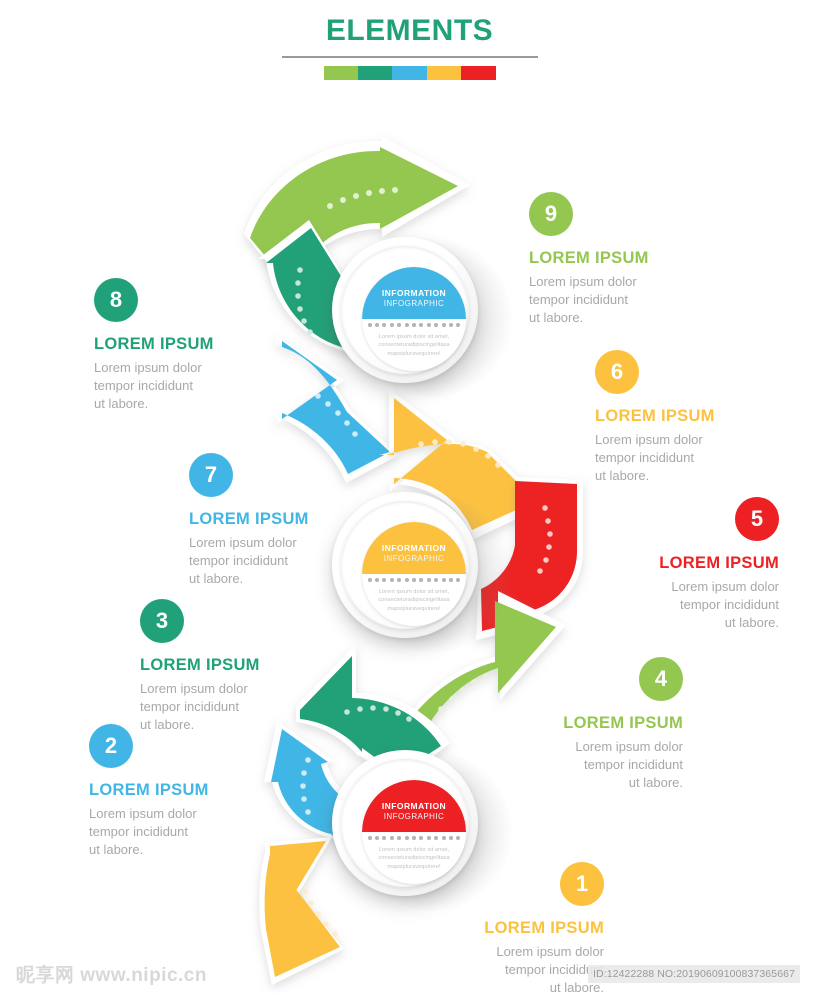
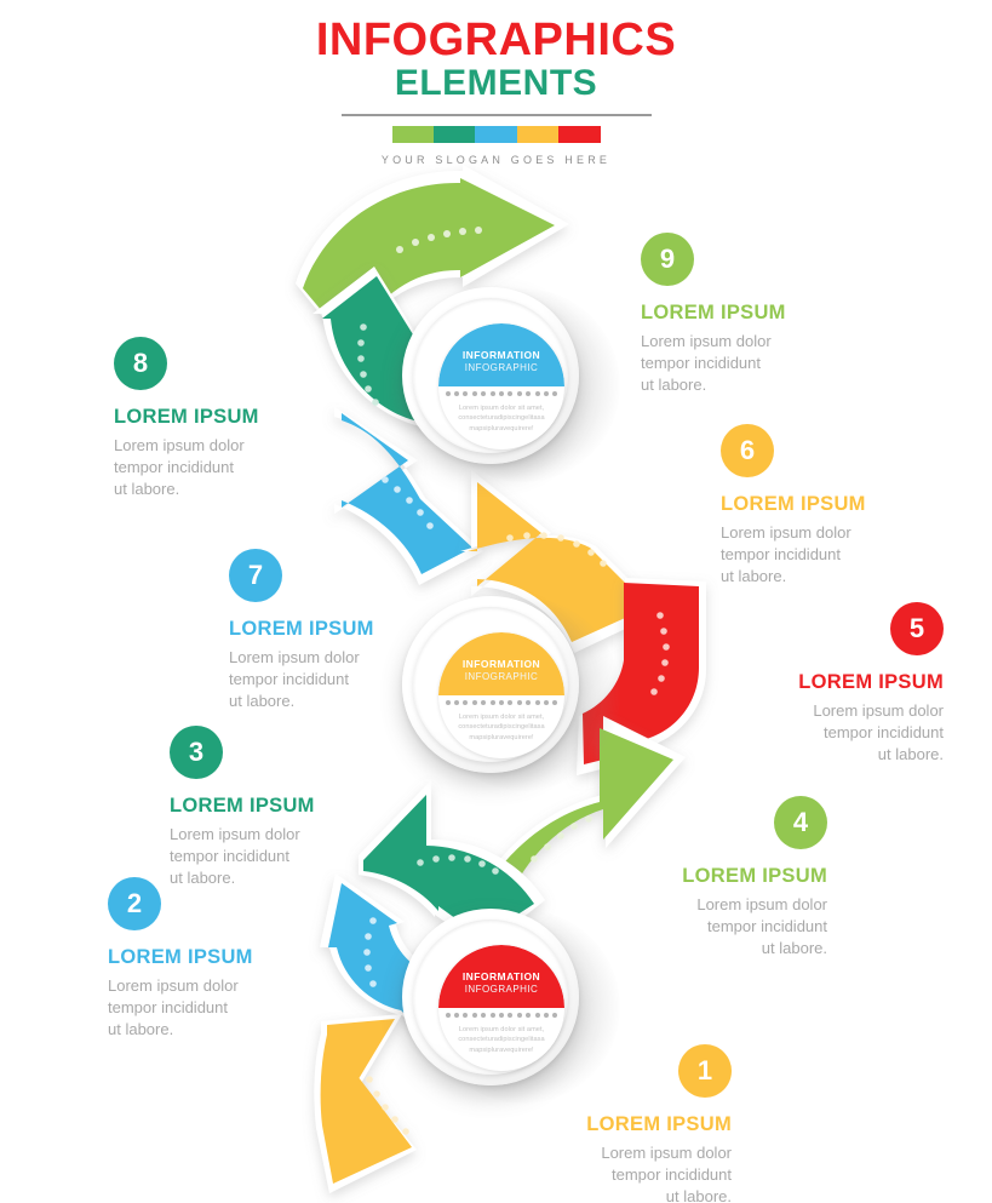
+ INFOGRAPHICS
  ELEMENTS
+ YOUR SLOGAN GOES HERE
  INFORMATION
  INFOGRAPHIC
  INFORMATION
  INFOGRAPHIC
  INFORMATION
  INFOGRAPHIC
  9
  LOREM IPSUM
  Lorem ipsum dolor
  tempor incididunt
  ut labore.
  8
  LOREM IPSUM
  Lorem ipsum dolor
  tempor incididunt
  ut labore.
  6
  LOREM IPSUM
  Lorem ipsum dolor
  tempor incididunt
  ut labore.
  7
  LOREM IPSUM
  Lorem ipsum dolor
  tempor incididunt
  ut labore.
  5
  LOREM IPSUM
  Lorem ipsum dolor
  tempor incididunt
  ut labore.
  3
  LOREM IPSUM
  Lorem ipsum dolor
  tempor incididunt
  ut labore.
  4
  LOREM IPSUM
  Lorem ipsum dolor
  tempor incididunt
  ut labore.
  2
  LOREM IPSUM
  Lorem ipsum dolor
  tempor incididunt
  ut labore.
  1
  LOREM IPSUM
  Lorem ipsum dolor
  tempor incididunt
  ut labore.
- 昵享网 www.nipic.cn
- ID:12422288 NO:20190609100837365667
